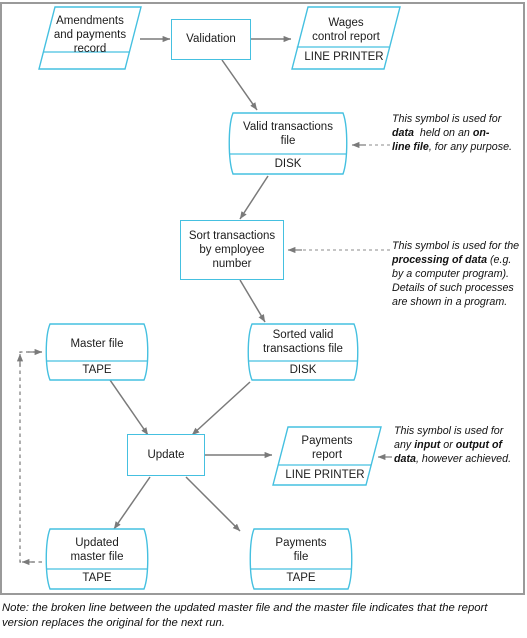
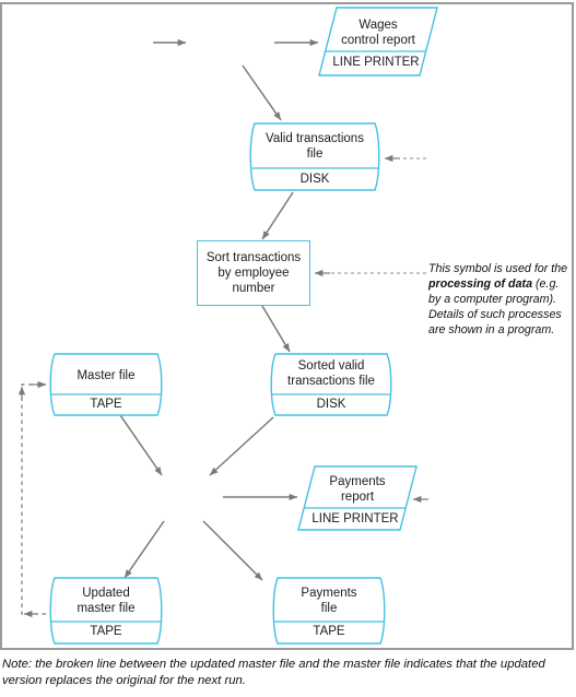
- Amendments
- and payments
- record
- Validation
  Wages
  control report
  LINE PRINTER
  Valid transactions
  file
  DISK
  Sort transactions
  by employee
  number
  Master file
  TAPE
  Sorted valid
  transactions file
  DISK
- Update
  Payments
  report
  LINE PRINTER
  Updated
  master file
  TAPE
  Payments
  file
  TAPE
- This symbol is used for data held on an on-line file, for any purpose.
  This symbol is used for the processing of data (e.g. by a computer program). Details of such processes are shown in a program.
- This symbol is used for any input or output of data, however achieved.
- Note: the broken line between the updated master file and the master file indicates that the report version replaces the original for the next run.
+ Note: the broken line between the updated master file and the master file indicates that the updated version replaces the original for the next run.
